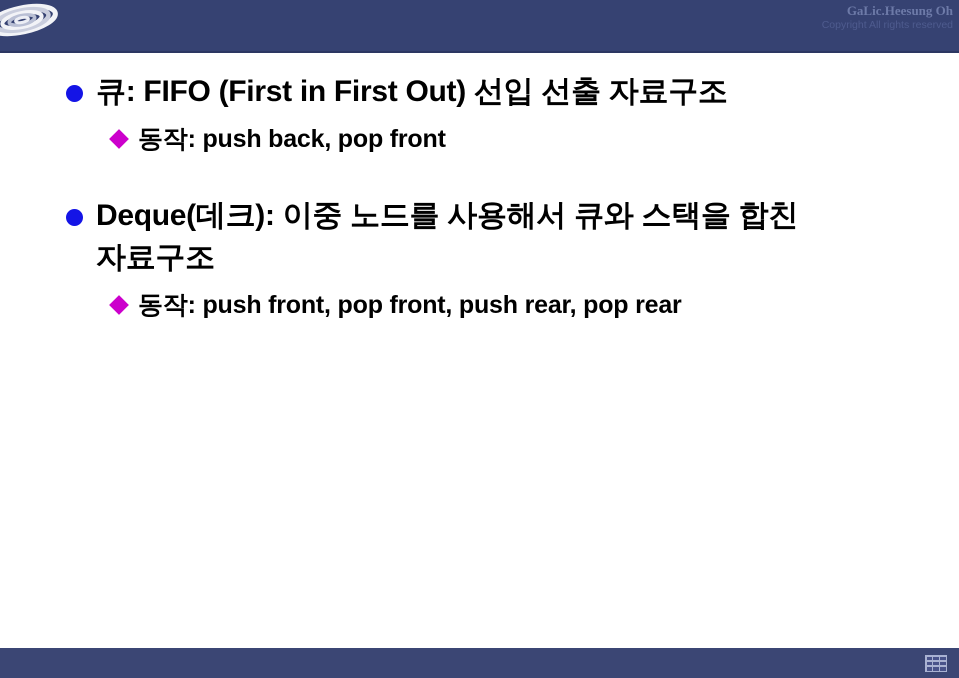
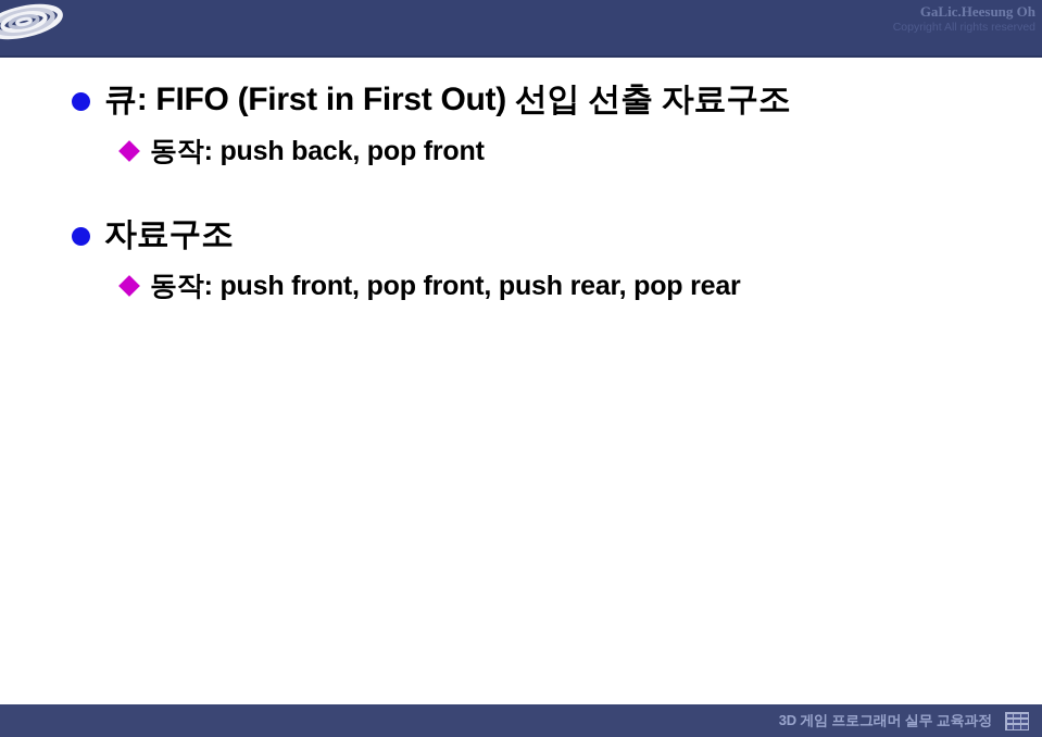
  GaLic.Heesung Oh
  Copyright All rights reserved
  큐: FIFO (First in First Out) 선입 선출 자료구조
  동작: push back, pop front
- Deque(데크): 이중 노드를 사용해서 큐와 스택을 합친
  자료구조
  동작: push front, pop front, push rear, pop rear
+ 3D 게임 프로그래머 실무 교육과정
